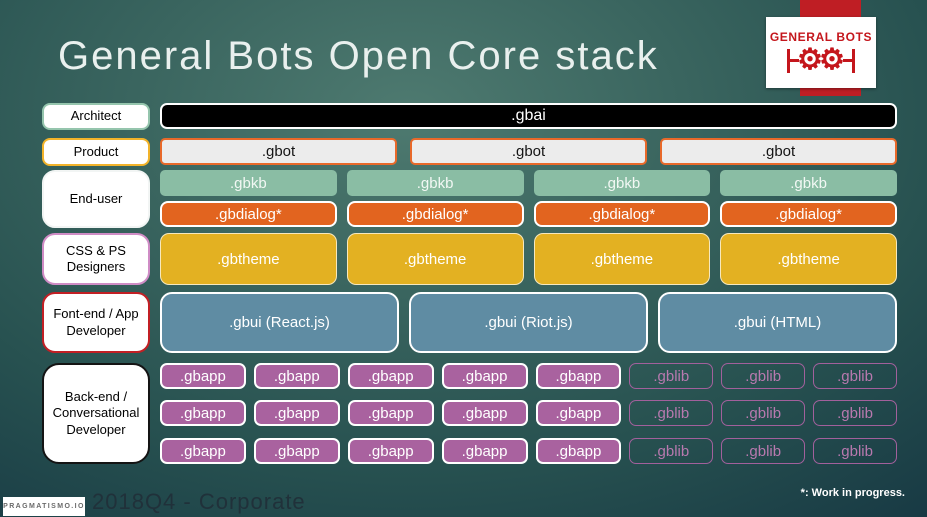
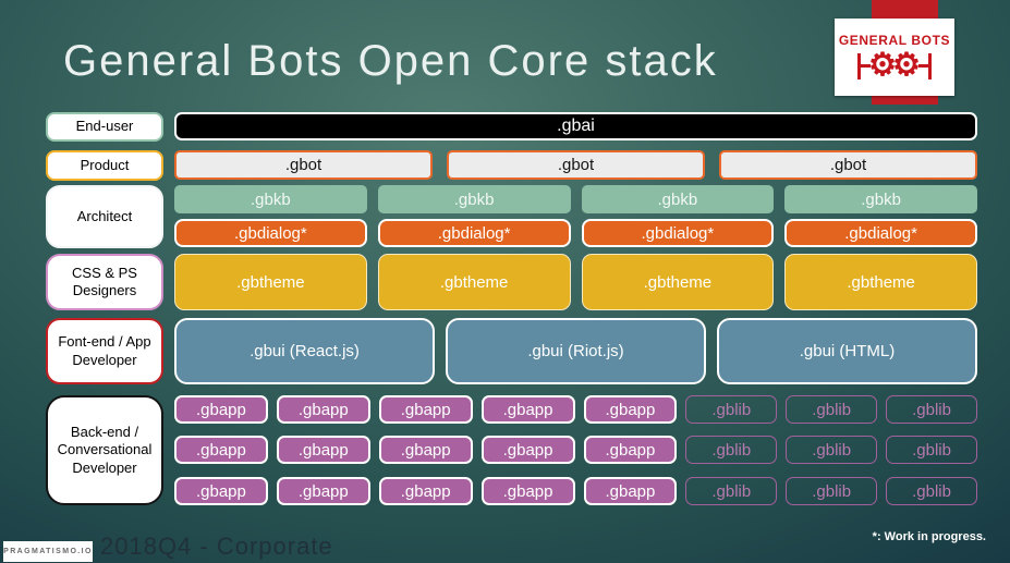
  General Bots Open Core stack
  GENERAL BOTS
  ⚙
  ⚙
- Architect
+ End-user
  Product
- End-user
+ Architect
  CSS & PS Designers
  Font-end / App Developer
  Back-end / Conversational Developer
  .gbai
  .gbot
  .gbot
  .gbot
  .gbkb
  .gbkb
  .gbkb
  .gbkb
  .gbdialog*
  .gbdialog*
  .gbdialog*
  .gbdialog*
  .gbtheme
  .gbtheme
  .gbtheme
  .gbtheme
  .gbui (React.js)
  .gbui (Riot.js)
  .gbui (HTML)
  .gbapp
  .gbapp
  .gbapp
  .gbapp
  .gbapp
  .gblib
  .gblib
  .gblib
  .gbapp
  .gbapp
  .gbapp
  .gbapp
  .gbapp
  .gblib
  .gblib
  .gblib
  .gbapp
  .gbapp
  .gbapp
  .gbapp
  .gbapp
  .gblib
  .gblib
  .gblib
  2018Q4 - Corporate
  *: Work in progress.
